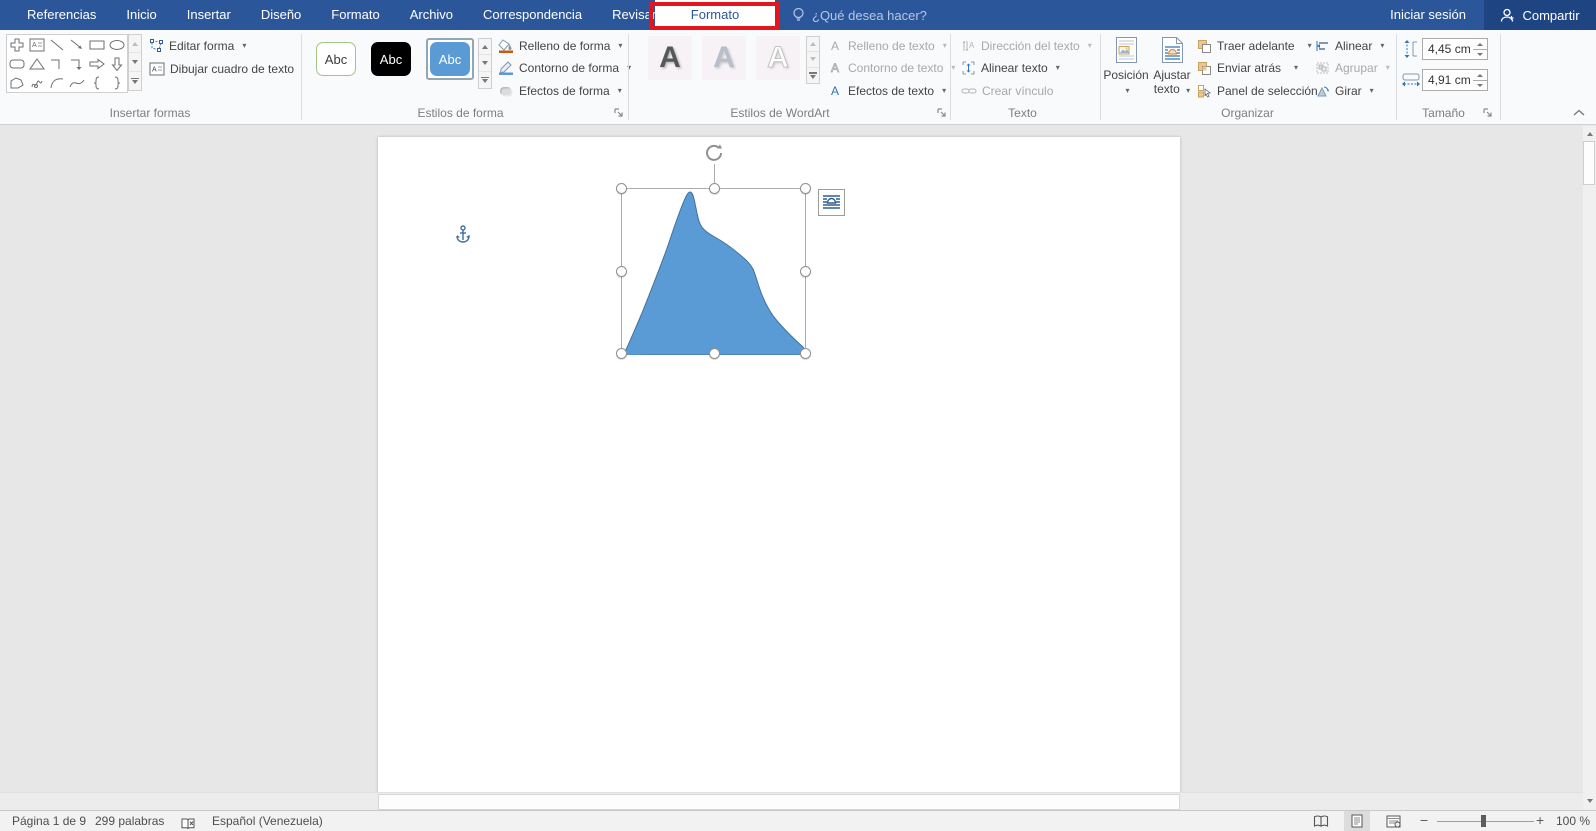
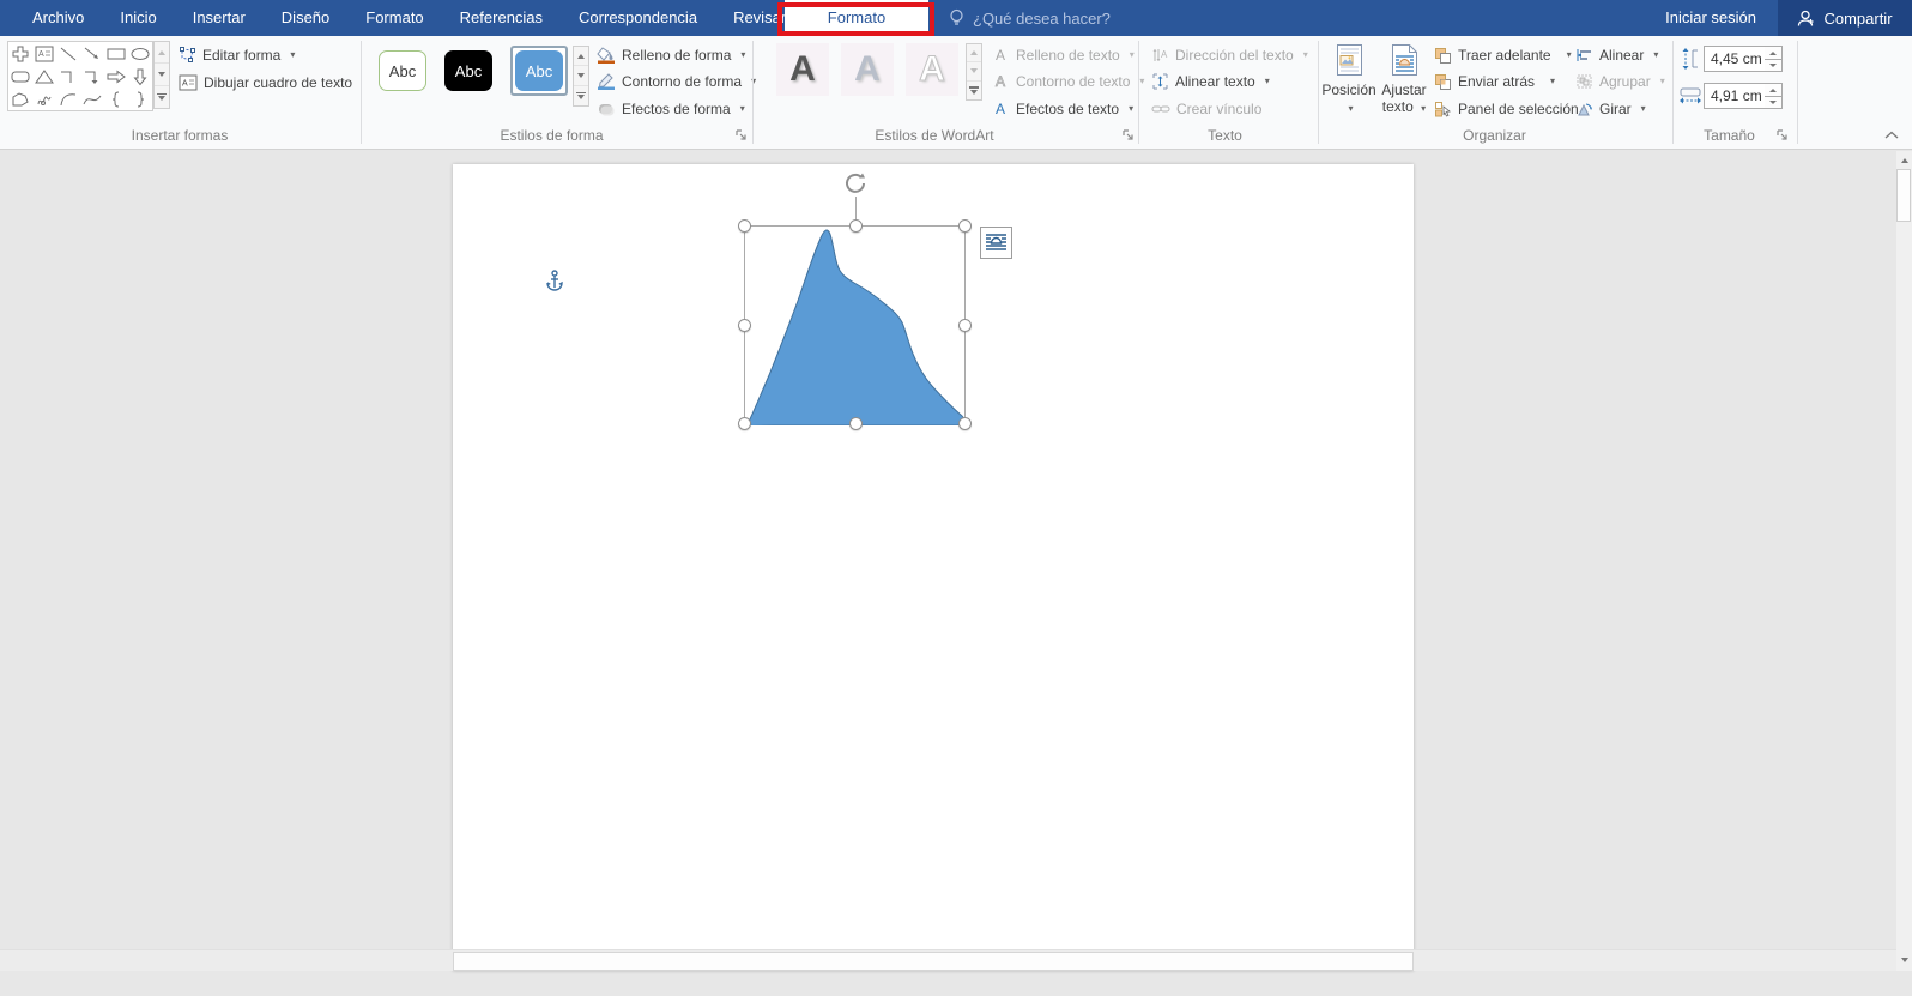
- Referencias
+ Archivo
  Inicio
  Insertar
  Diseño
  Formato
- Archivo
+ Referencias
  Correspondencia
  Revisar
  Formato
  ¿Qué desea hacer?
  Iniciar sesión
  Compartir
  Editar forma
  ▾
  Dibujar cuadro de texto
  Insertar formas
  Abc
  Abc
  Abc
  Relleno de forma
  ▾
  Contorno de forma
  ▾
  Efectos de forma
  ▾
  Estilos de forma
  A
  A
  A
  A
  Relleno de texto
  ▾
  A
  Contorno de texto
  ▾
  A
  Efectos de texto
  ▾
  Estilos de WordArt
  A
  Dirección del texto
  ▾
  Alinear texto
  ▾
  Crear vínculo
  Texto
  Posición
  ▾
  Ajustar
  texto ▾
  Traer adelante
  ▾
  Enviar atrás
  ▾
  Panel de selección
  Alinear
  ▾
  Agrupar
  ▾
  Girar
  ▾
  Organizar
  4,45 cm
  4,91 cm
  Tamaño
- Página 1 de 9
- 299 palabras
- Español (Venezuela)
- −
- +
- 100 %
